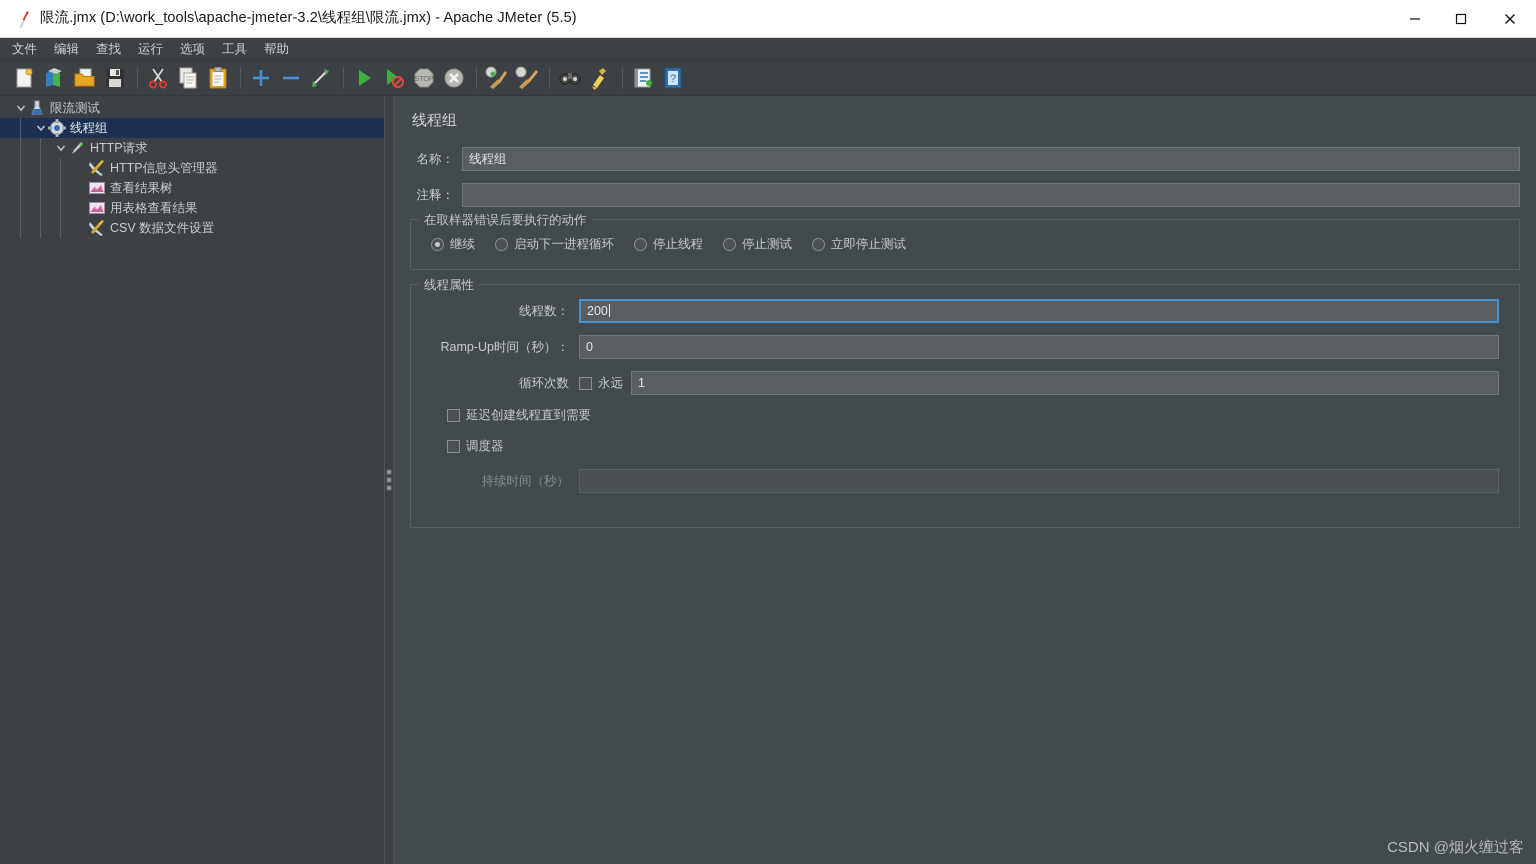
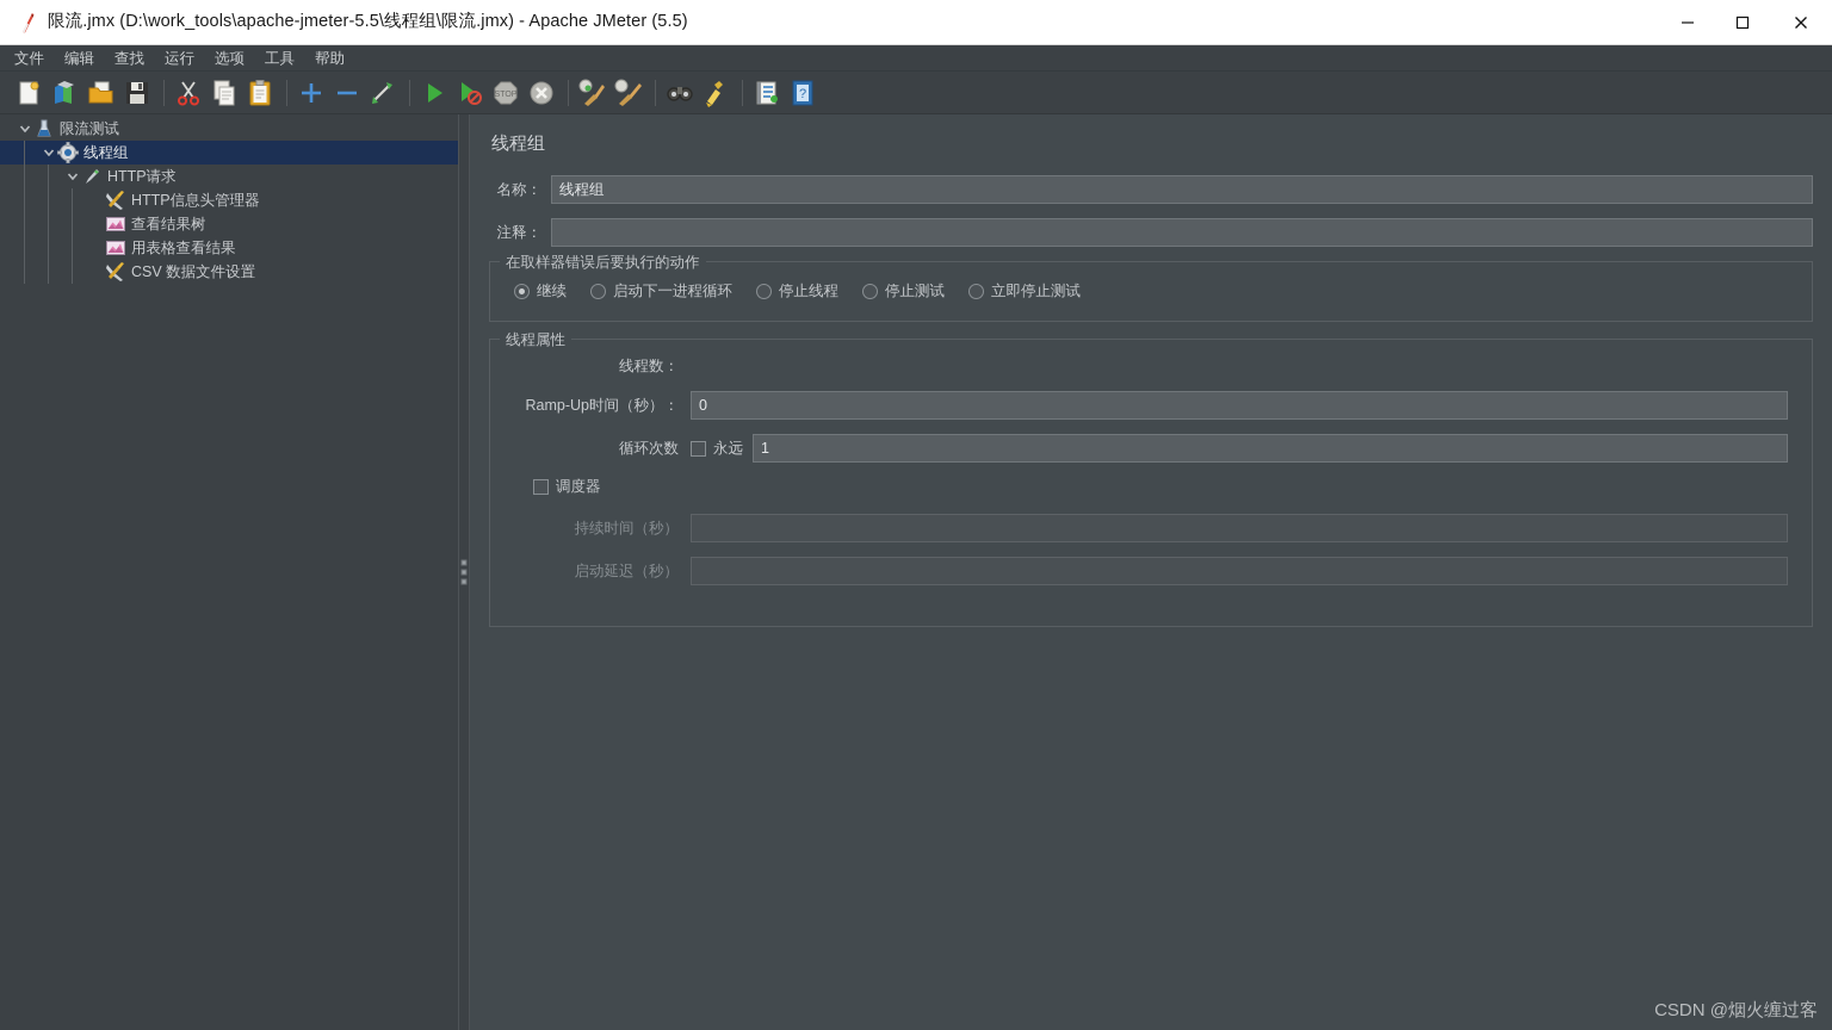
- 限流.jmx (D:\work_tools\apache-jmeter-3.2\线程组\限流.jmx) - Apache JMeter (5.5)
+ 限流.jmx (D:\work_tools\apache-jmeter-5.5\线程组\限流.jmx) - Apache JMeter (5.5)
  文件
  编辑
  查找
  运行
  选项
  工具
  帮助
  ?
  限流测试
  线程组
  HTTP请求
  HTTP信息头管理器
  查看结果树
  用表格查看结果
  CSV 数据文件设置
  线程组
  名称：
  线程组
  注释：
  在取样器错误后要执行的动作
  继续
  启动下一进程循环
  停止线程
  停止测试
  立即停止测试
  线程属性
  线程数：
- 200
  Ramp-Up时间（秒）：
  0
  循环次数
  永远
  1
- 延迟创建线程直到需要
  调度器
  持续时间（秒）
+ 启动延迟（秒）
  CSDN @烟火缠过客
